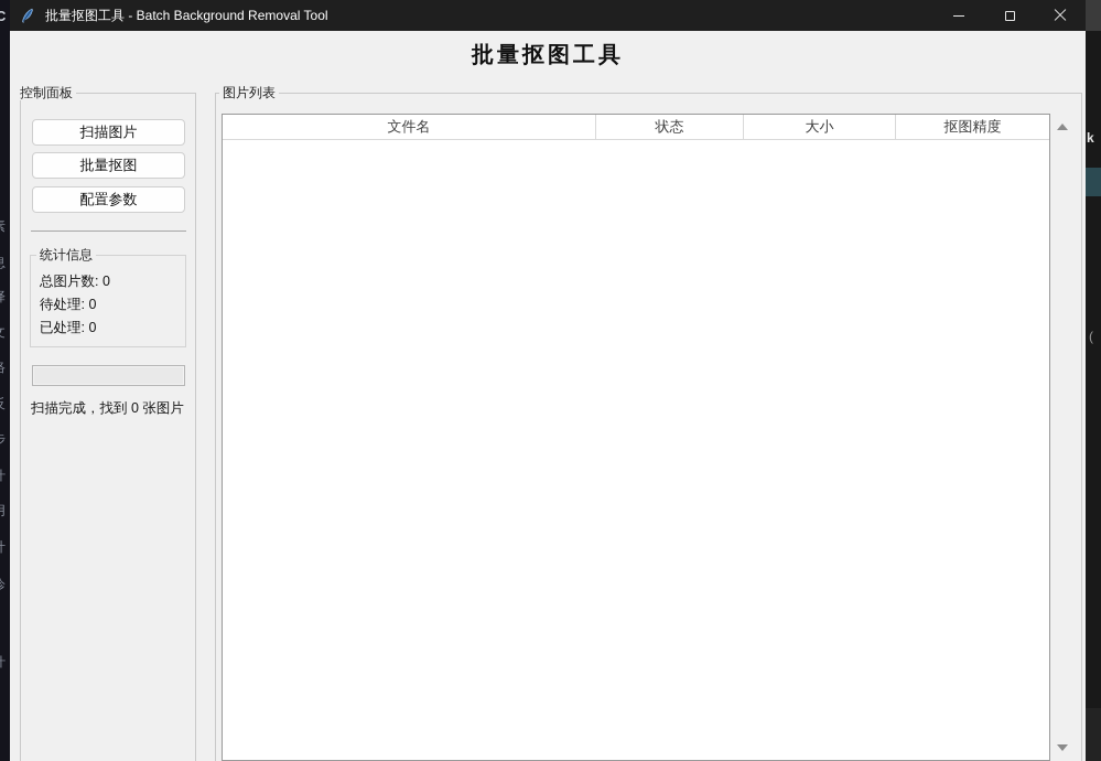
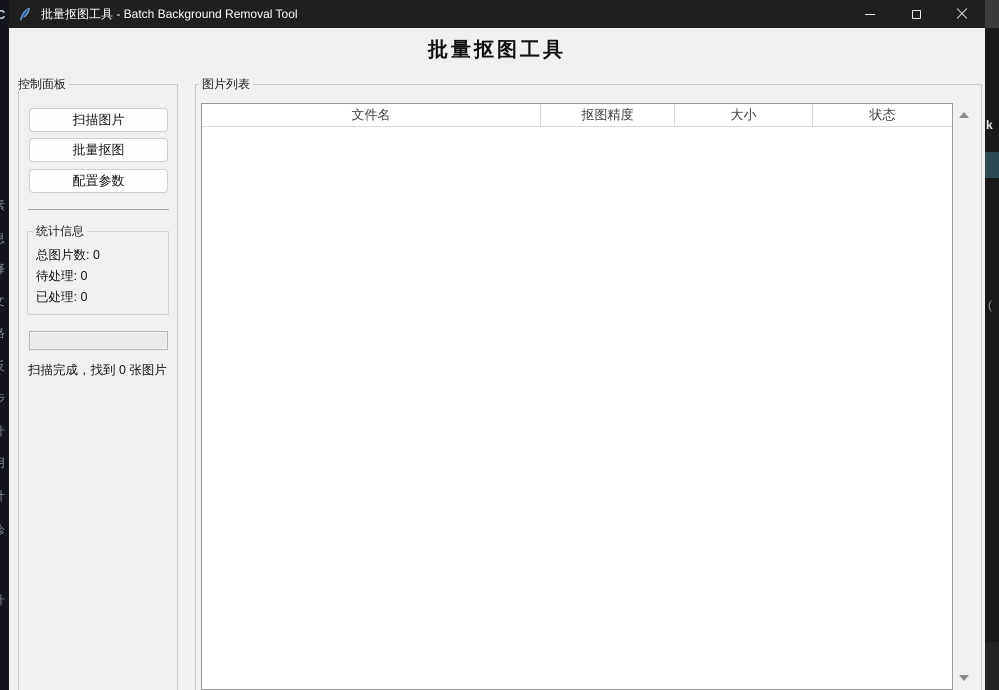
  C
  k
  (
  批量抠图工具 - Batch Background Removal Tool
  批量抠图工具
  控制面板
  扫描图片
  批量抠图
  配置参数
  统计信息
  总图片数: 0
  待处理: 0
  已处理: 0
  扫描完成，找到 0 张图片
  图片列表
  文件名
- 状态
+ 抠图精度
  大小
- 抠图精度
+ 状态
